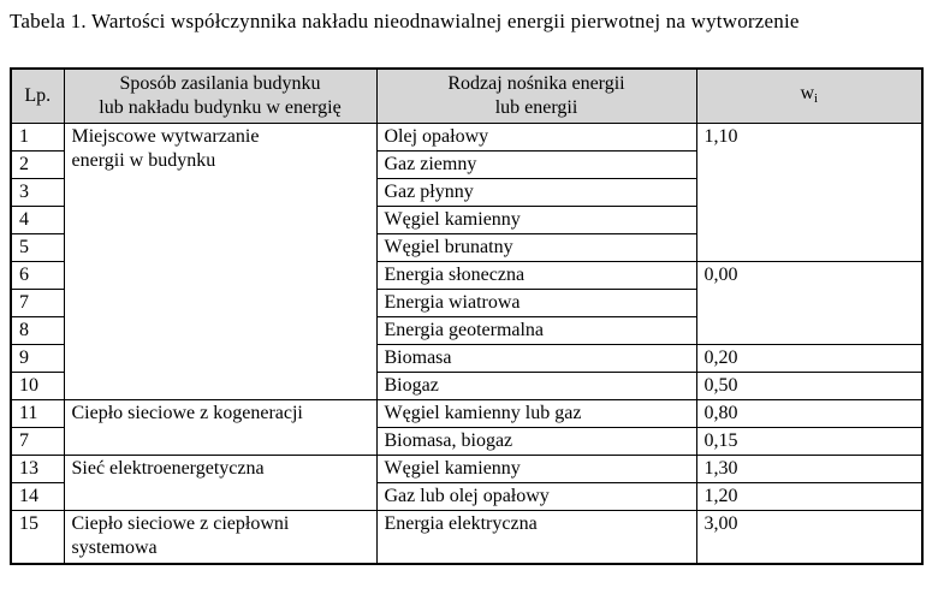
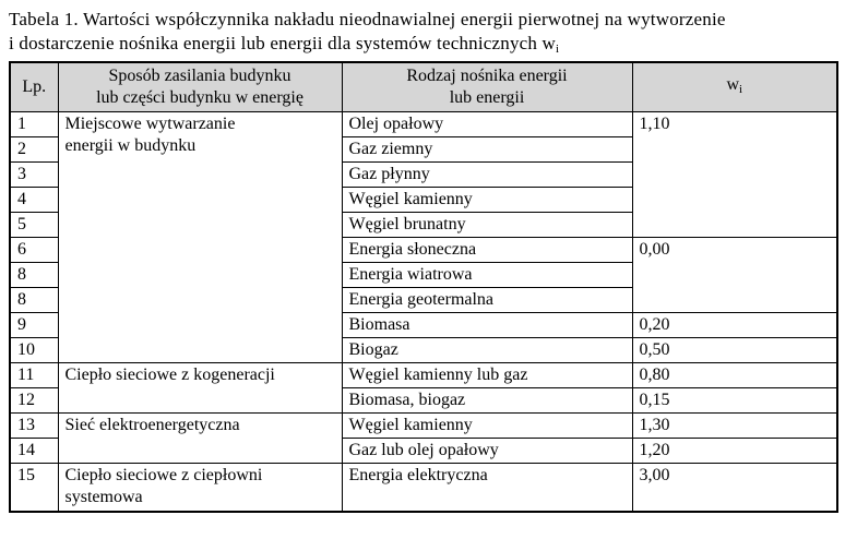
  Tabela 1. Wartości współczynnika nakładu nieodnawialnej energii pierwotnej na wytworzenie
+ i dostarczenie nośnika energii lub energii dla systemów technicznych wi
- Lp.	Sposób zasilania budynku lub nakładu budynku w energię	Rodzaj nośnika energii lub energii	wi
+ Lp.	Sposób zasilania budynku lub części budynku w energię	Rodzaj nośnika energii lub energii	wi
  1	Miejscowe wytwarzanie energii w budynku	Olej opałowy	1,10
  2	Gaz ziemny
  3	Gaz płynny
  4	Węgiel kamienny
  5	Węgiel brunatny
  6	Energia słoneczna	0,00
- 7	Energia wiatrowa
+ 8	Energia wiatrowa
  8	Energia geotermalna
  9	Biomasa	0,20
  10	Biogaz	0,50
  11	Ciepło sieciowe z kogeneracji	Węgiel kamienny lub gaz	0,80
- 7	Biomasa, biogaz	0,15
+ 12	Biomasa, biogaz	0,15
  13	Sieć elektroenergetyczna	Węgiel kamienny	1,30
  14	Gaz lub olej opałowy	1,20
  15	Ciepło sieciowe z ciepłowni systemowa	Energia elektryczna	3,00
